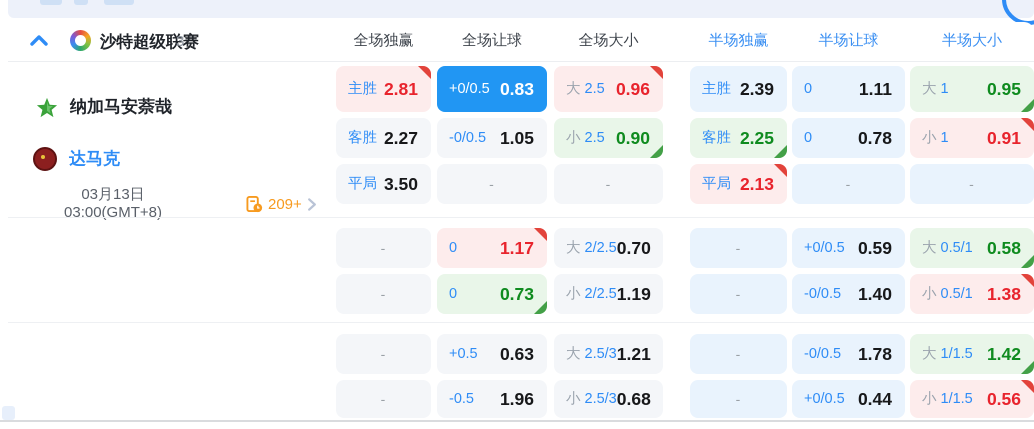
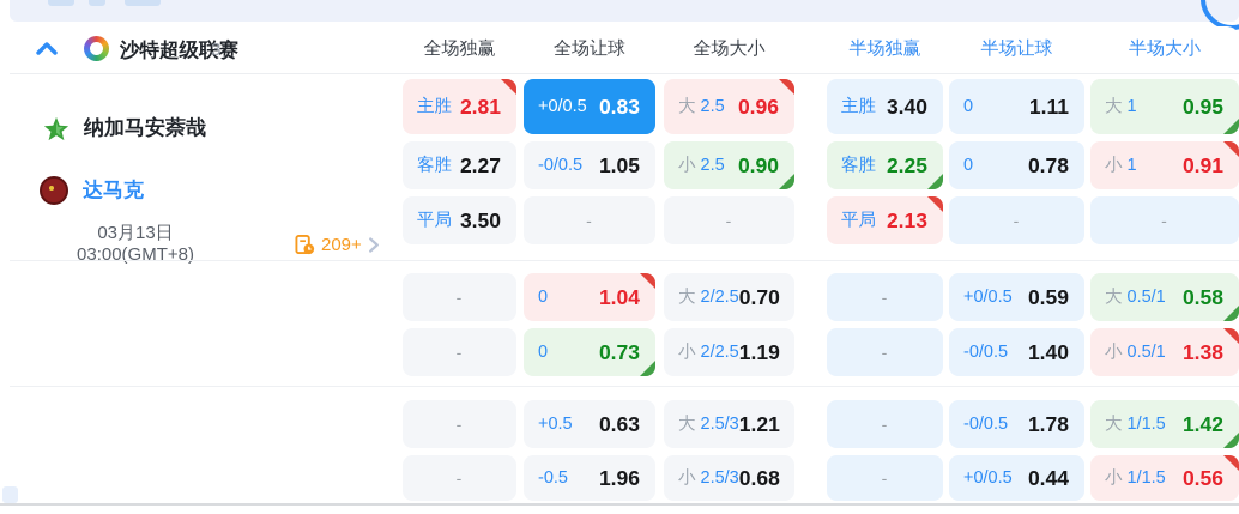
  沙特超级联赛
  3
  全场独赢
  全场让球
  全场大小
  半场独赢
  半场让球
  半场大小
  纳加马安萘哉
  达马克
  03月13日
  03:00(GMT+8)
  209+
  主胜
  2.81
  +0/0.5
  0.83
  大 2.5
  0.96
  主胜
- 2.39
+ 3.40
  0
  1.11
  大 1
  0.95
  客胜
  2.27
  -0/0.5
  1.05
  小 2.5
  0.90
  客胜
  2.25
  0
  0.78
  小 1
  0.91
  平局
  3.50
  -
  -
  平局
  2.13
  -
  -
  -
  0
- 1.17
+ 1.04
  大 2/2.5
  0.70
  -
  +0/0.5
  0.59
  大 0.5/1
  0.58
  -
  0
  0.73
  小 2/2.5
  1.19
  -
  -0/0.5
  1.40
  小 0.5/1
  1.38
  -
  +0.5
  0.63
  大 2.5/3
  1.21
  -
  -0/0.5
  1.78
  大 1/1.5
  1.42
  -
  -0.5
  1.96
  小 2.5/3
  0.68
  -
  +0/0.5
  0.44
  小 1/1.5
  0.56
